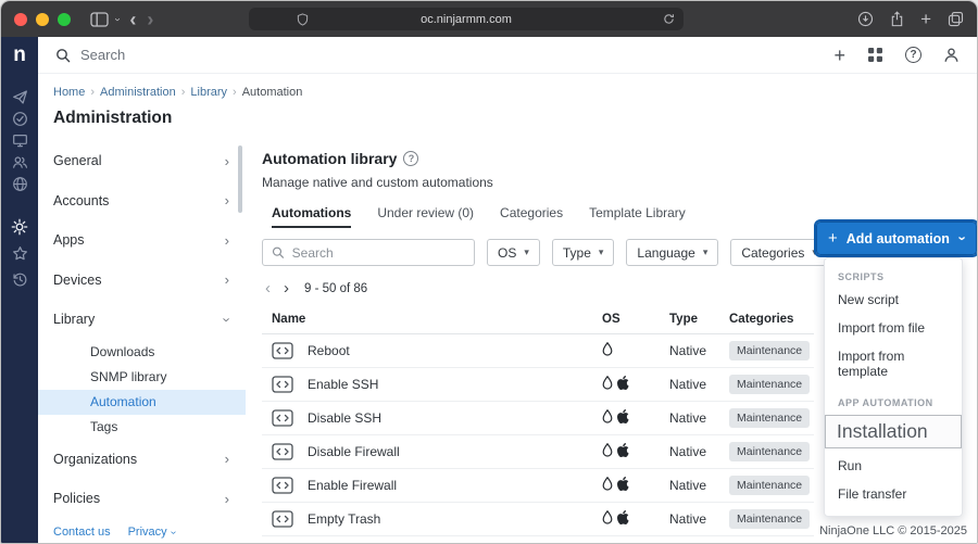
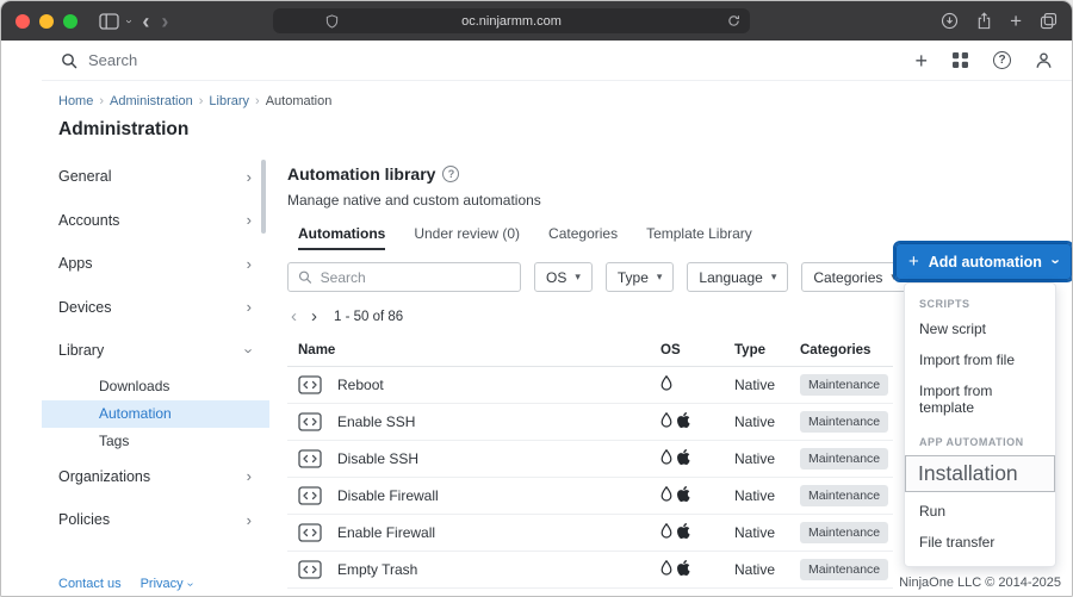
  ‹
  ›
  oc.ninjarmm.com
  +
- n
  Search
  +
  ?
  Home
  ›
  Administration
  ›
  Library
  ›
  Automation
  Administration
  General
  ›
  Accounts
  ›
  Apps
  ›
  Devices
  ›
  Library
  Downloads
- SNMP library
  Automation
  Tags
  Organizations
  ›
  Policies
  ›
  Contact us
  Privacy
  Automation library
  ?
  Manage native and custom automations
  Automations
  Under review (0)
  Categories
  Template Library
  Search
  OS
  ▾
  Type
  ▾
  Language
  ▾
  Categories
  ▾
  ‹
  ›
- 9 - 50 of 86
+ 1 - 50 of 86
  Name
  OS
  Type
  Categories
  Reboot
  Native
  Maintenance
  Enable SSH
  Native
  Maintenance
  Disable SSH
  Native
  Maintenance
  Disable Firewall
  Native
  Maintenance
  Enable Firewall
  Native
  Maintenance
  Empty Trash
  Native
  Maintenance
  +
  Add automation
  SCRIPTS
  New script
  Import from file
  Import from template
  APP AUTOMATION
  Installation
  Run
  File transfer
- NinjaOne LLC © 2015-2025
+ NinjaOne LLC © 2014-2025
